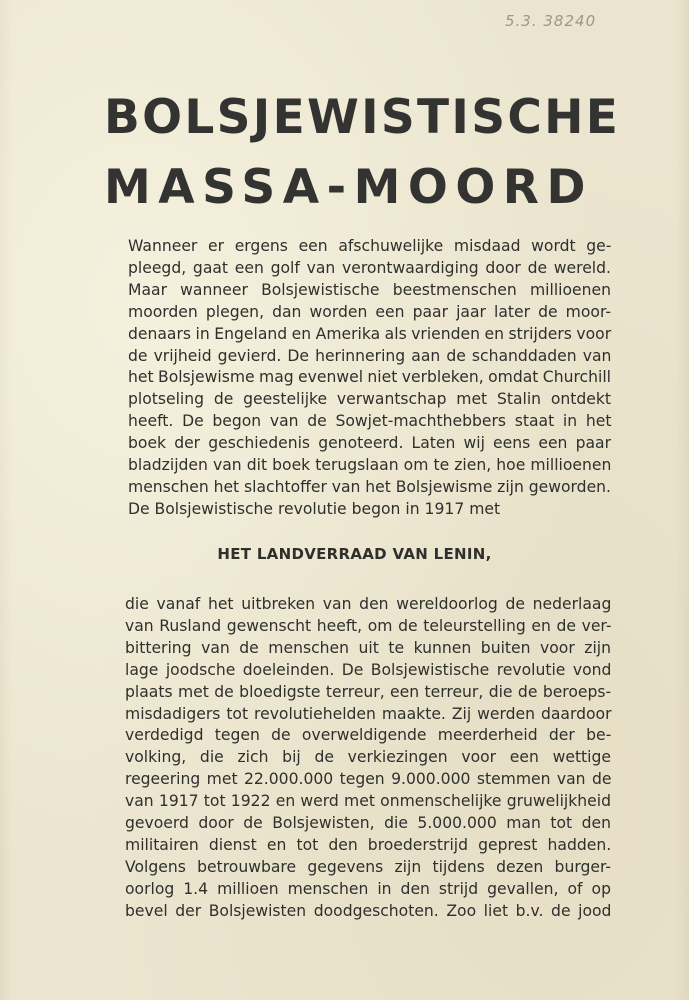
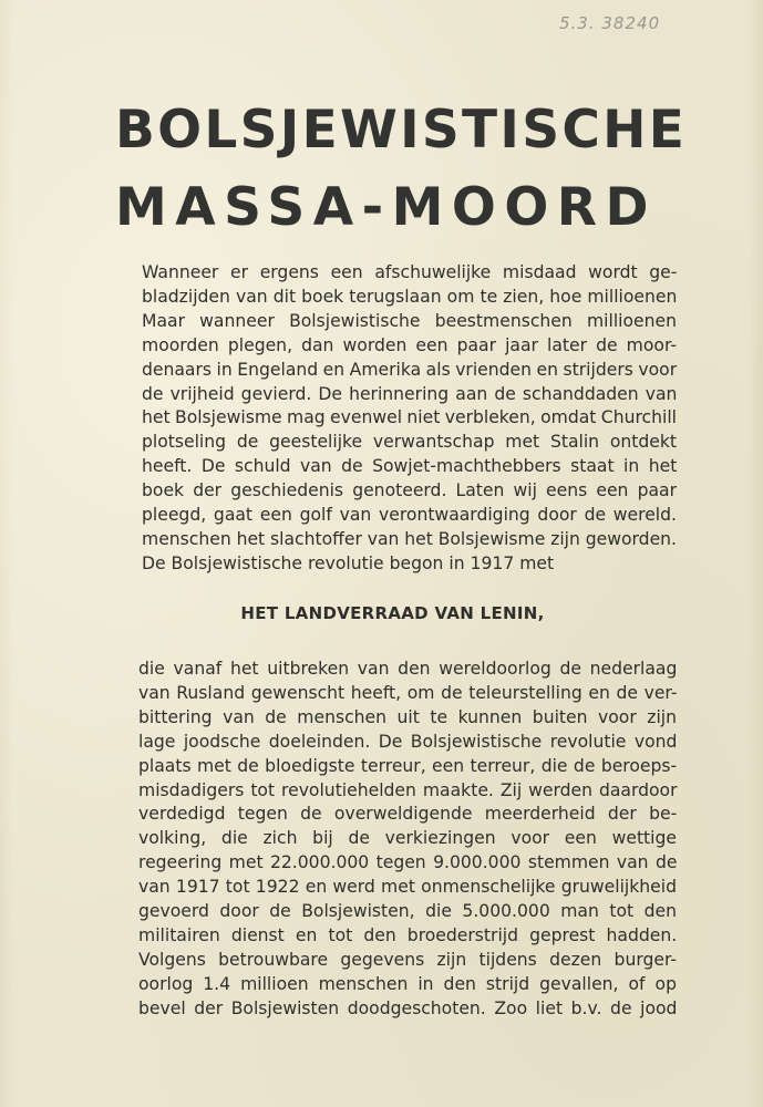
  5.3. 38240
  BOLSJEWISTISCHE
  MASSA-MOORD
  Wanneer er ergens een afschuwelijke misdaad wordt ge-
- pleegd, gaat een golf van verontwaardiging door de wereld.
+ bladzijden van dit boek terugslaan om te zien, hoe millioenen
  Maar wanneer Bolsjewistische beestmenschen millioenen
  moorden plegen, dan worden een paar jaar later de moor-
  denaars in Engeland en Amerika als vrienden en strijders voor
  de vrijheid gevierd. De herinnering aan de schanddaden van
  het Bolsjewisme mag evenwel niet verbleken, omdat Churchill
  plotseling de geestelijke verwantschap met Stalin ontdekt
- heeft. De begon van de Sowjet-machthebbers staat in het
+ heeft. De schuld van de Sowjet-machthebbers staat in het
  boek der geschiedenis genoteerd. Laten wij eens een paar
- bladzijden van dit boek terugslaan om te zien, hoe millioenen
+ pleegd, gaat een golf van verontwaardiging door de wereld.
  menschen het slachtoffer van het Bolsjewisme zijn geworden.
  De Bolsjewistische revolutie begon in 1917 met
  HET LANDVERRAAD VAN LENIN,
  die vanaf het uitbreken van den wereldoorlog de nederlaag
  van Rusland gewenscht heeft, om de teleurstelling en de ver-
  bittering van de menschen uit te kunnen buiten voor zijn
  lage joodsche doeleinden. De Bolsjewistische revolutie vond
  plaats met de bloedigste terreur, een terreur, die de beroeps-
  misdadigers tot revolutiehelden maakte. Zij werden daardoor
  verdedigd tegen de overweldigende meerderheid der be-
  volking, die zich bij de verkiezingen voor een wettige
  regeering met 22.000.000 tegen 9.000.000 stemmen van de
  van 1917 tot 1922 en werd met onmenschelijke gruwelijkheid
  gevoerd door de Bolsjewisten, die 5.000.000 man tot den
  militairen dienst en tot den broederstrijd geprest hadden.
  Volgens betrouwbare gegevens zijn tijdens dezen burger-
  oorlog 1.4 millioen menschen in den strijd gevallen, of op
  bevel der Bolsjewisten doodgeschoten. Zoo liet b.v. de jood
